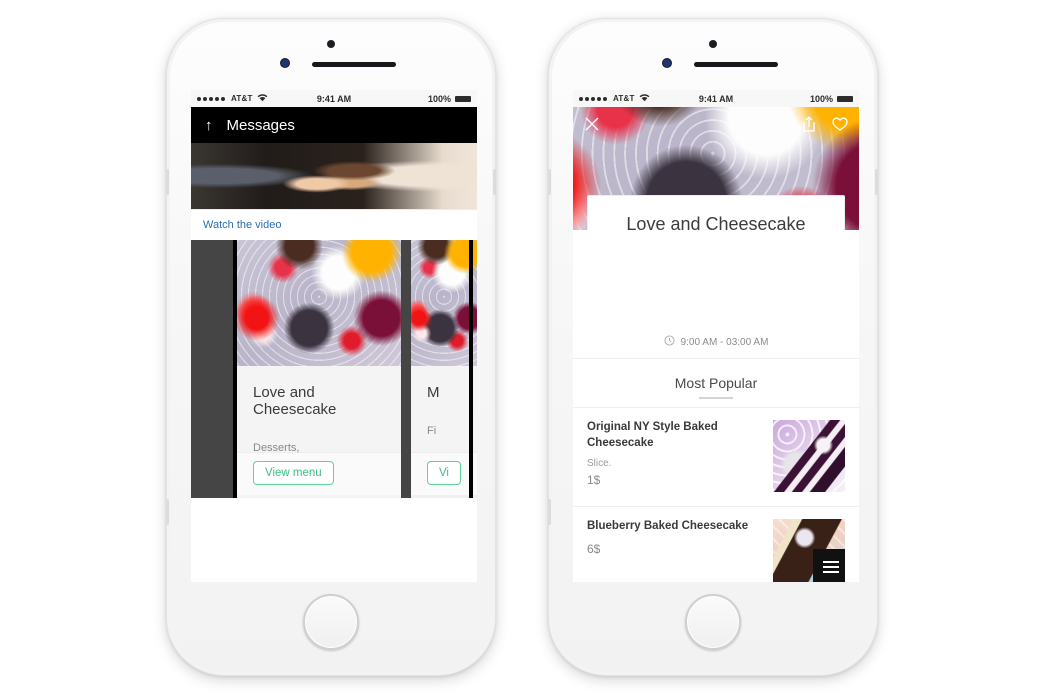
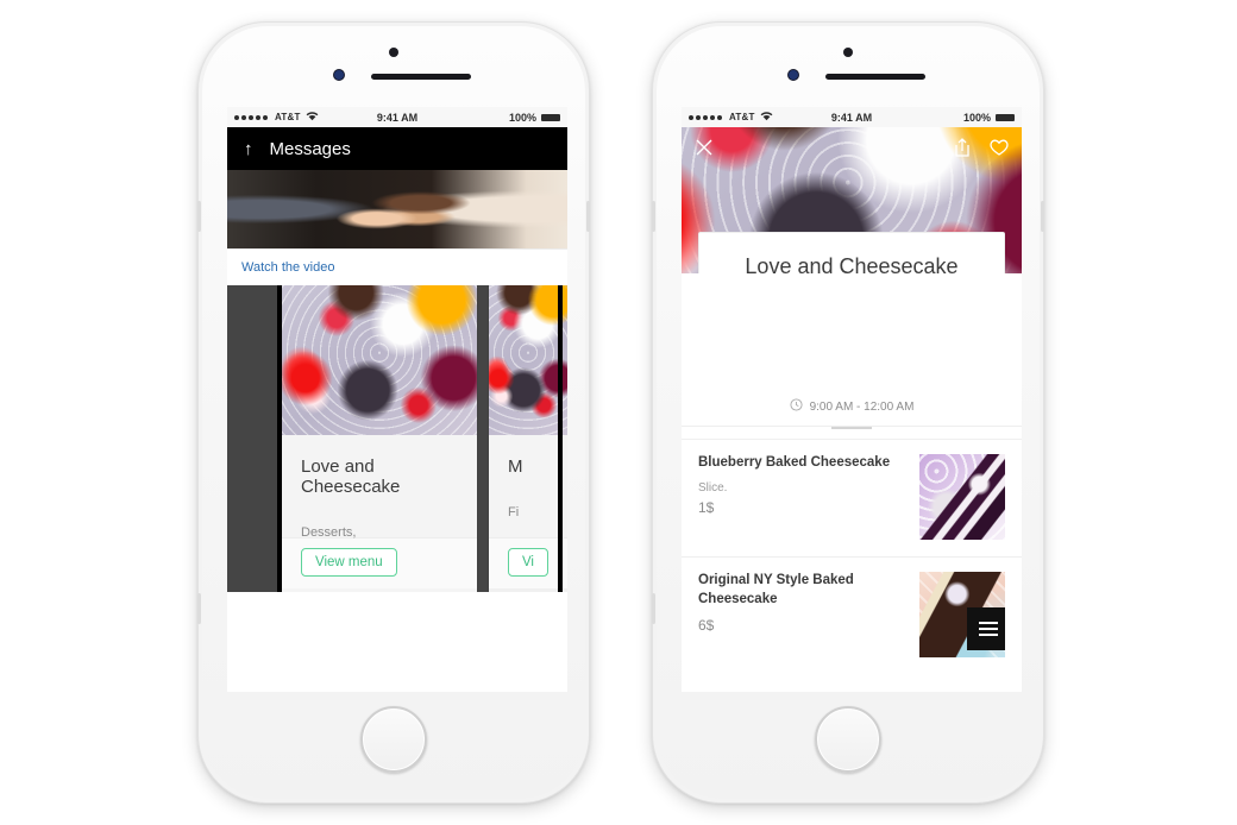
  AT&T
  9:41 AM
  100%
  ↑
  Messages
  Watch the video
  Love and Cheesecake
  Desserts,
  View menu
  M
  Fi
  Vi
  AT&T
  9:41 AM
  100%
  Love and Cheesecake
- 9:00 AM - 03:00 AM
+ 9:00 AM - 12:00 AM
- Most Popular
- Original NY Style Baked Cheesecake
+ Blueberry Baked Cheesecake
  Slice.
  1$
- Blueberry Baked Cheesecake
+ Original NY Style Baked Cheesecake
  6$
